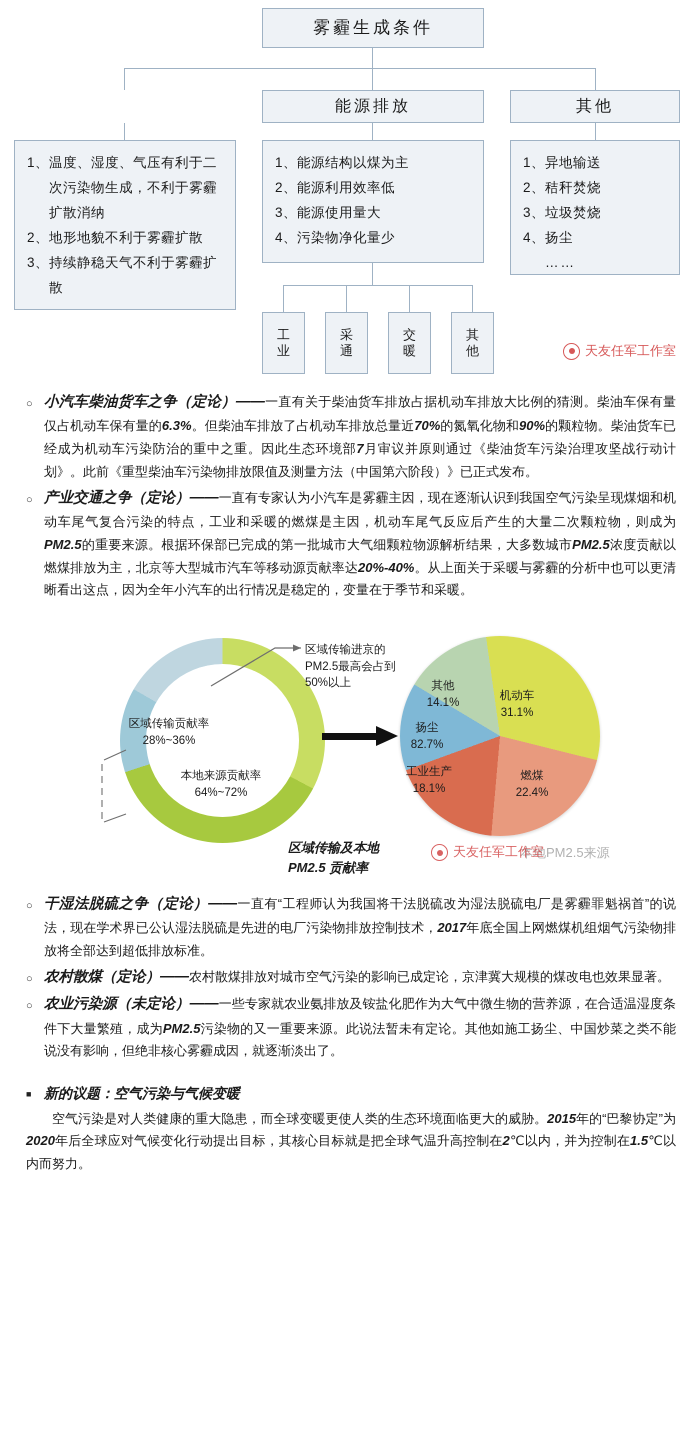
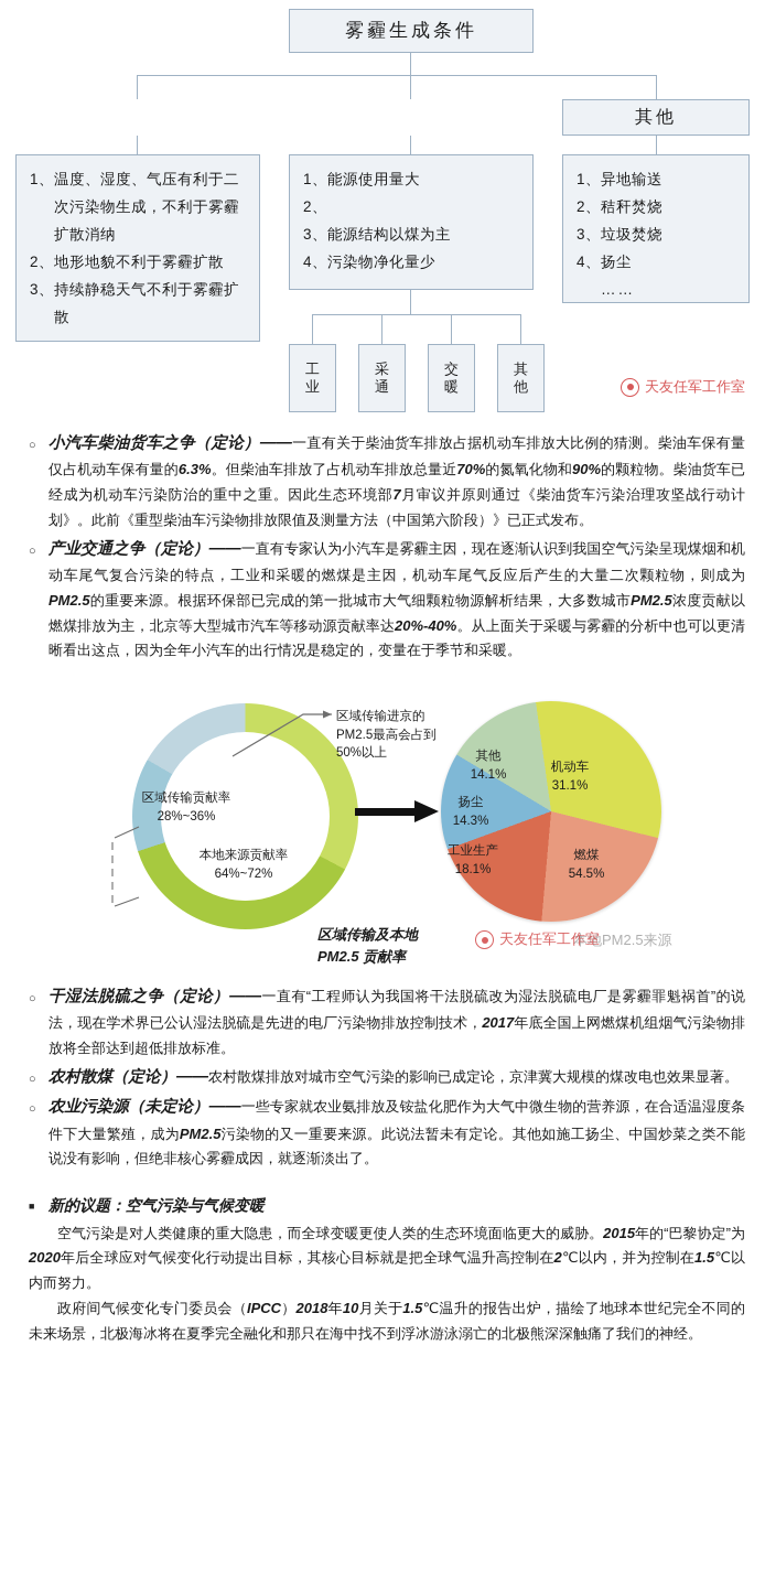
  雾霾生成条件
- 能源排放
  其他
  1、
  温度、湿度、气压有利于二次污染物生成，不利于雾霾扩散消纳
  2、
  地形地貌不利于雾霾扩散
  3、
  持续静稳天气不利于雾霾扩散
  1、
- 能源结构以煤为主
+ 能源使用量大
  2、
- 能源利用效率低
  3、
- 能源使用量大
+ 能源结构以煤为主
  4、
  污染物净化量少
  1、
  异地输送
  2、
  秸秆焚烧
  3、
  垃圾焚烧
  4、
  扬尘
  ……
  工
  业
  采
  通
  交
  暖
  其
  他
  天友任军工作室
  ○
  小汽车柴油货车之争（定论）——一直有关于柴油货车排放占据机动车排放大比例的猜测。柴油车保有量仅占机动车保有量的6.3%。但柴油车排放了占机动车排放总量近70%的氮氧化物和90%的颗粒物。柴油货车已经成为机动车污染防治的重中之重。因此生态环境部7月审议并原则通过《柴油货车污染治理攻坚战行动计划》。此前《重型柴油车污染物排放限值及测量方法（中国第六阶段）》已正式发布。
  ○
  产业交通之争（定论）——一直有专家认为小汽车是雾霾主因，现在逐渐认识到我国空气污染呈现煤烟和机动车尾气复合污染的特点，工业和采暖的燃煤是主因，机动车尾气反应后产生的大量二次颗粒物，则成为PM2.5的重要来源。根据环保部已完成的第一批城市大气细颗粒物源解析结果，大多数城市PM2.5浓度贡献以燃煤排放为主，北京等大型城市汽车等移动源贡献率达20%-40%。从上面关于采暖与雾霾的分析中也可以更清晰看出这点，因为全年小汽车的出行情况是稳定的，变量在于季节和采暖。
  区域传输贡献率
  28%~36%
  本地来源贡献率
  64%~72%
  区域传输进京的PM2.5最高会占到50%以上
  区域传输及本地
  PM2.5 贡献率
  其他
  14.1%
  机动车
  31.1%
  燃煤
- 22.4%
+ 54.5%
  工业生产
  18.1%
  扬尘
- 82.7%
+ 14.3%
  本地PM2.5来源
  天友任军工作室
  ○
  干湿法脱硫之争（定论）——一直有“工程师认为我国将干法脱硫改为湿法脱硫电厂是雾霾罪魁祸首”的说法，现在学术界已公认湿法脱硫是先进的电厂污染物排放控制技术，2017年底全国上网燃煤机组烟气污染物排放将全部达到超低排放标准。
  ○
  农村散煤（定论）——农村散煤排放对城市空气污染的影响已成定论，京津冀大规模的煤改电也效果显著。
  ○
  农业污染源（未定论）——一些专家就农业氨排放及铵盐化肥作为大气中微生物的营养源，在合适温湿度条件下大量繁殖，成为PM2.5污染物的又一重要来源。此说法暂未有定论。其他如施工扬尘、中国炒菜之类不能说没有影响，但绝非核心雾霾成因，就逐渐淡出了。
  ■
  新的议题：空气污染与气候变暖
  空气污染是对人类健康的重大隐患，而全球变暖更使人类的生态环境面临更大的威胁。2015年的“巴黎协定”为2020年后全球应对气候变化行动提出目标，其核心目标就是把全球气温升高控制在2℃以内，并为控制在1.5℃以内而努力。
+ 政府间气候变化专门委员会（IPCC）2018年10月关于1.5℃温升的报告出炉，描绘了地球本世纪完全不同的未来场景，北极海冰将在夏季完全融化和那只在海中找不到浮冰游泳溺亡的北极熊深深触痛了我们的神经。
